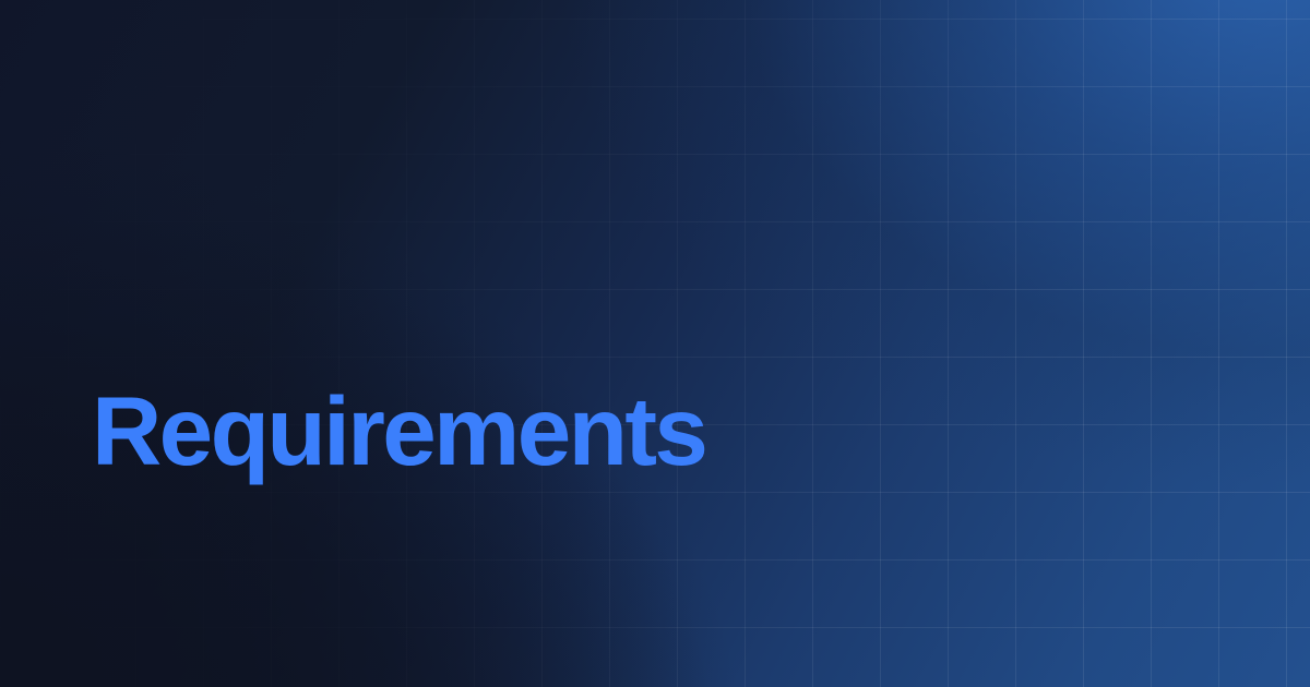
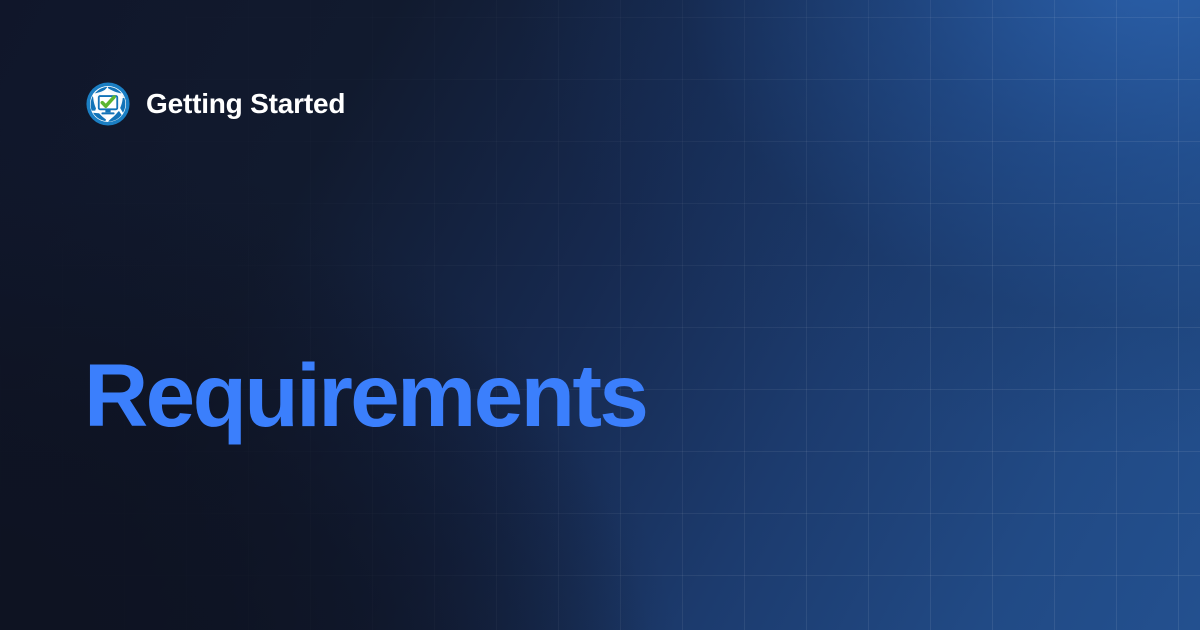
+ Getting Started
  Requirements
